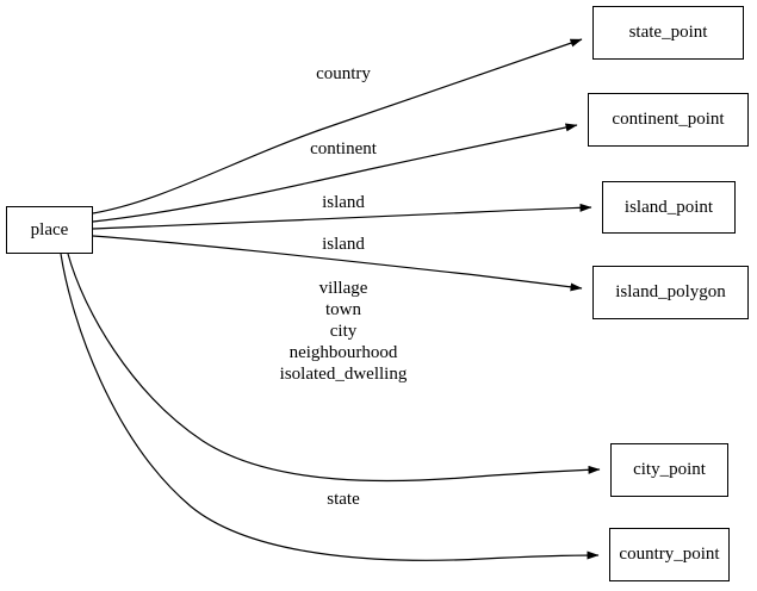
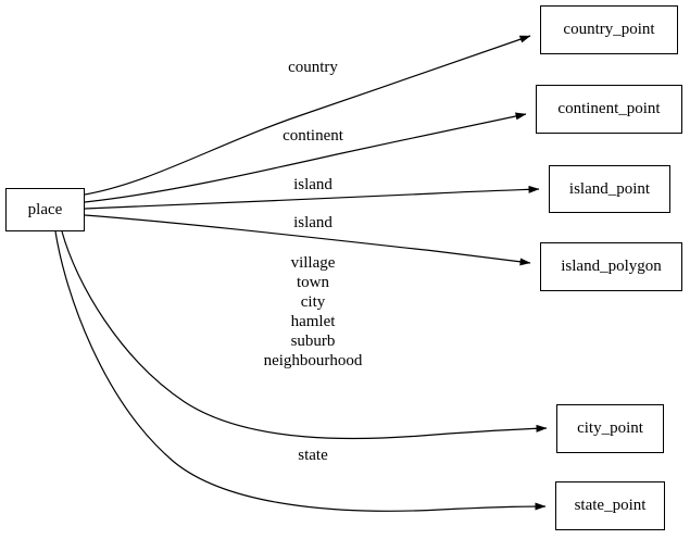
  place
- state_point
+ country_point
  continent_point
  island_point
  island_polygon
  city_point
- country_point
+ state_point
  country
  continent
  island
  island
  village
  town
  city
+ hamlet
+ suburb
  neighbourhood
- isolated_dwelling
  state
